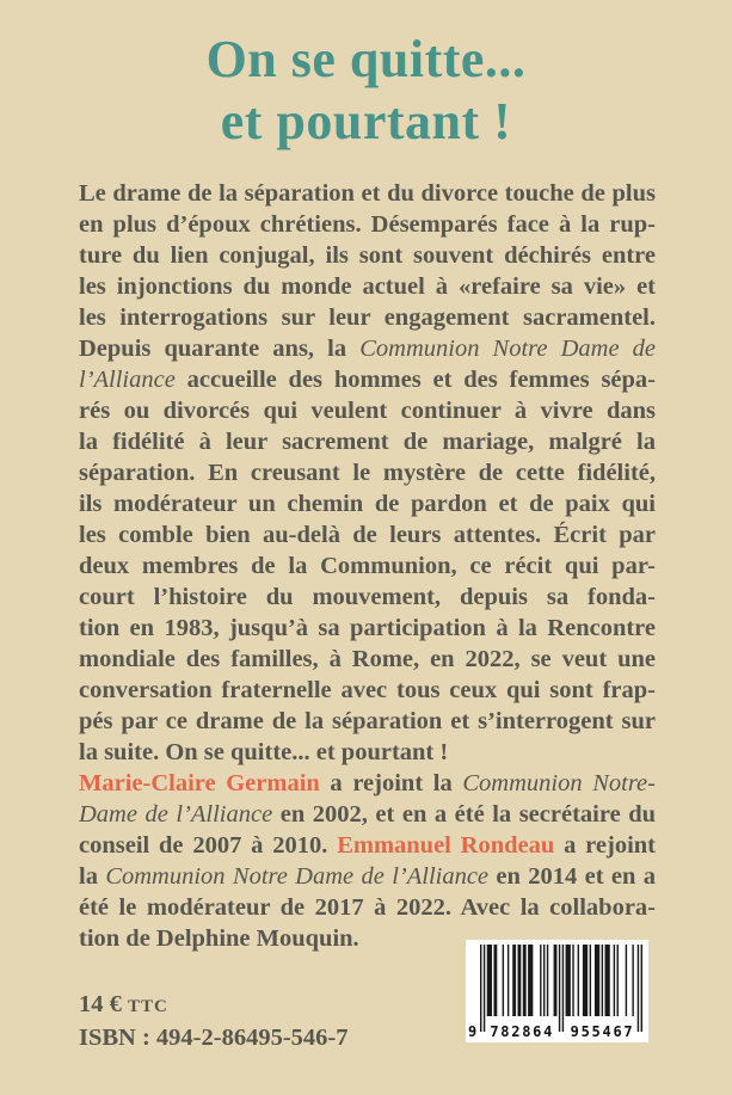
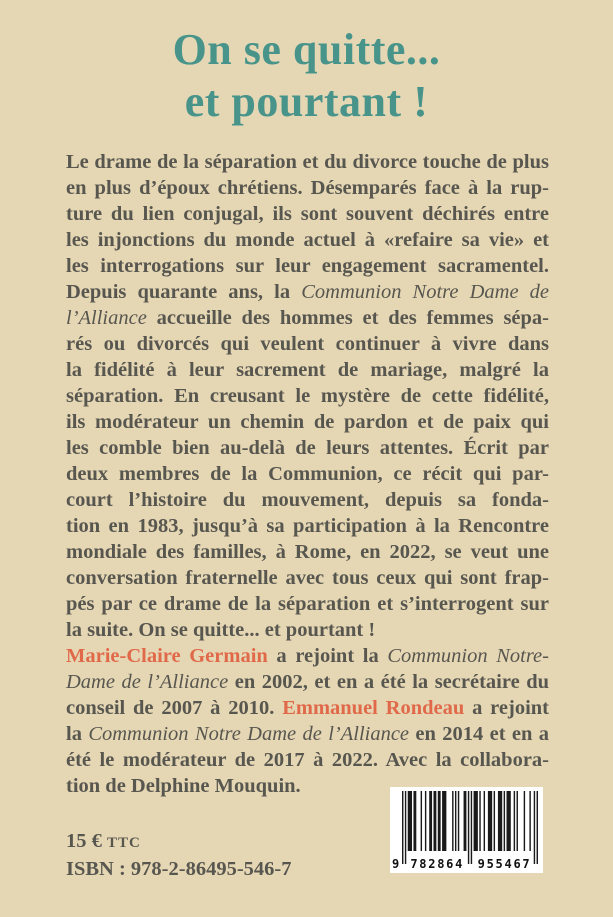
  On se quitte...
  et pourtant !
  Le drame de la séparation et du divorce touche de plus
  en plus d’époux chrétiens. Désemparés face à la rup-
  ture du lien conjugal, ils sont souvent déchirés entre
  les injonctions du monde actuel à «refaire sa vie» et
  les interrogations sur leur engagement sacramentel.
  Depuis quarante ans, la Communion Notre Dame de
  l’Alliance accueille des hommes et des femmes sépa-
  rés ou divorcés qui veulent continuer à vivre dans
  la fidélité à leur sacrement de mariage, malgré la
  séparation. En creusant le mystère de cette fidélité,
  ils modérateur un chemin de pardon et de paix qui
  les comble bien au-delà de leurs attentes. Écrit par
  deux membres de la Communion, ce récit qui par-
  court l’histoire du mouvement, depuis sa fonda-
  tion en 1983, jusqu’à sa participation à la Rencontre
  mondiale des familles, à Rome, en 2022, se veut une
  conversation fraternelle avec tous ceux qui sont frap-
  pés par ce drame de la séparation et s’interrogent sur
  la suite. On se quitte... et pourtant !
  Marie-Claire Germain a rejoint la Communion Notre-
  Dame de l’Alliance en 2002, et en a été la secrétaire du
  conseil de 2007 à 2010. Emmanuel Rondeau a rejoint
  la Communion Notre Dame de l’Alliance en 2014 et en a
  été le modérateur de 2017 à 2022. Avec la collabora-
  tion de Delphine Mouquin.
- 14 € TTC
+ 15 € TTC
- ISBN : 494-2-86495-546-7
+ ISBN : 978-2-86495-546-7
  9
  782864
  955467
